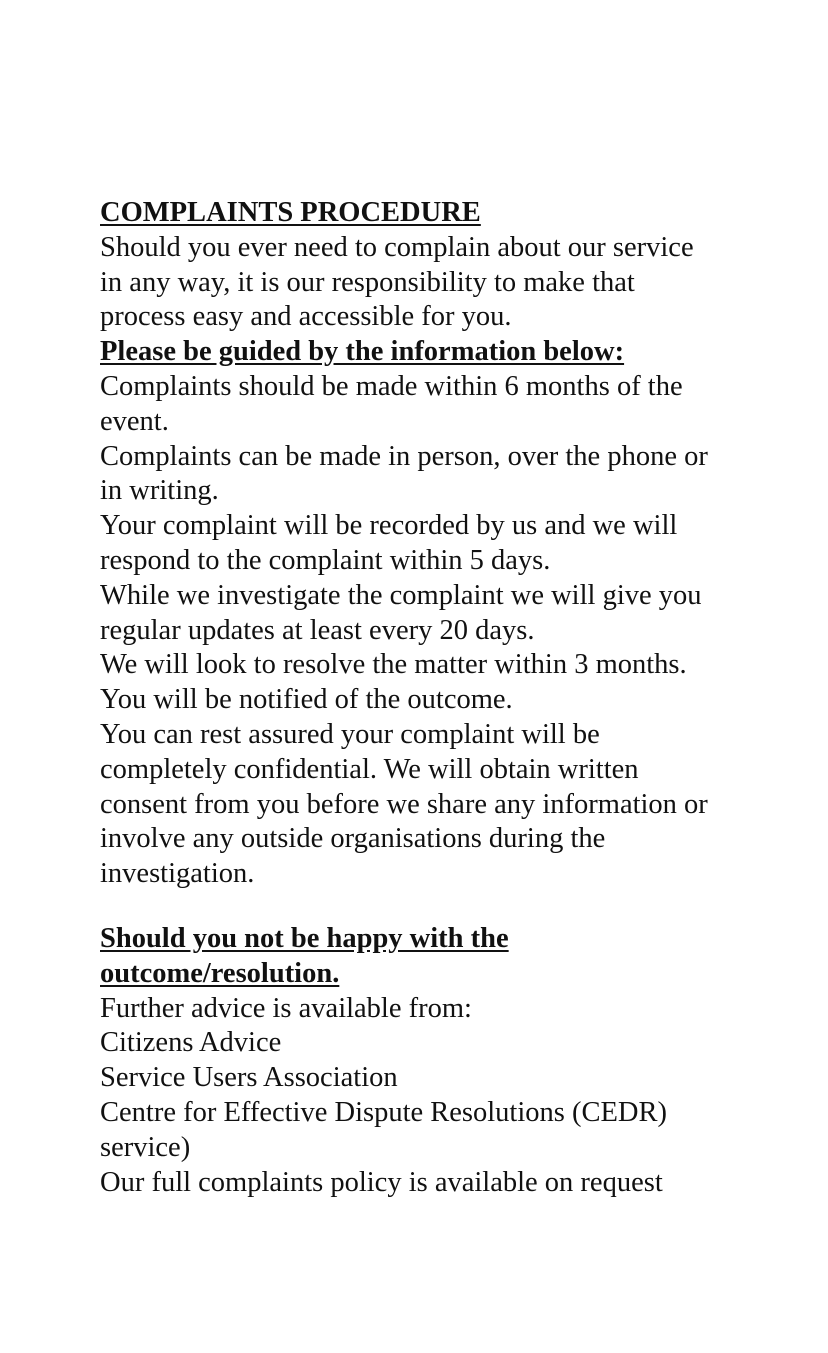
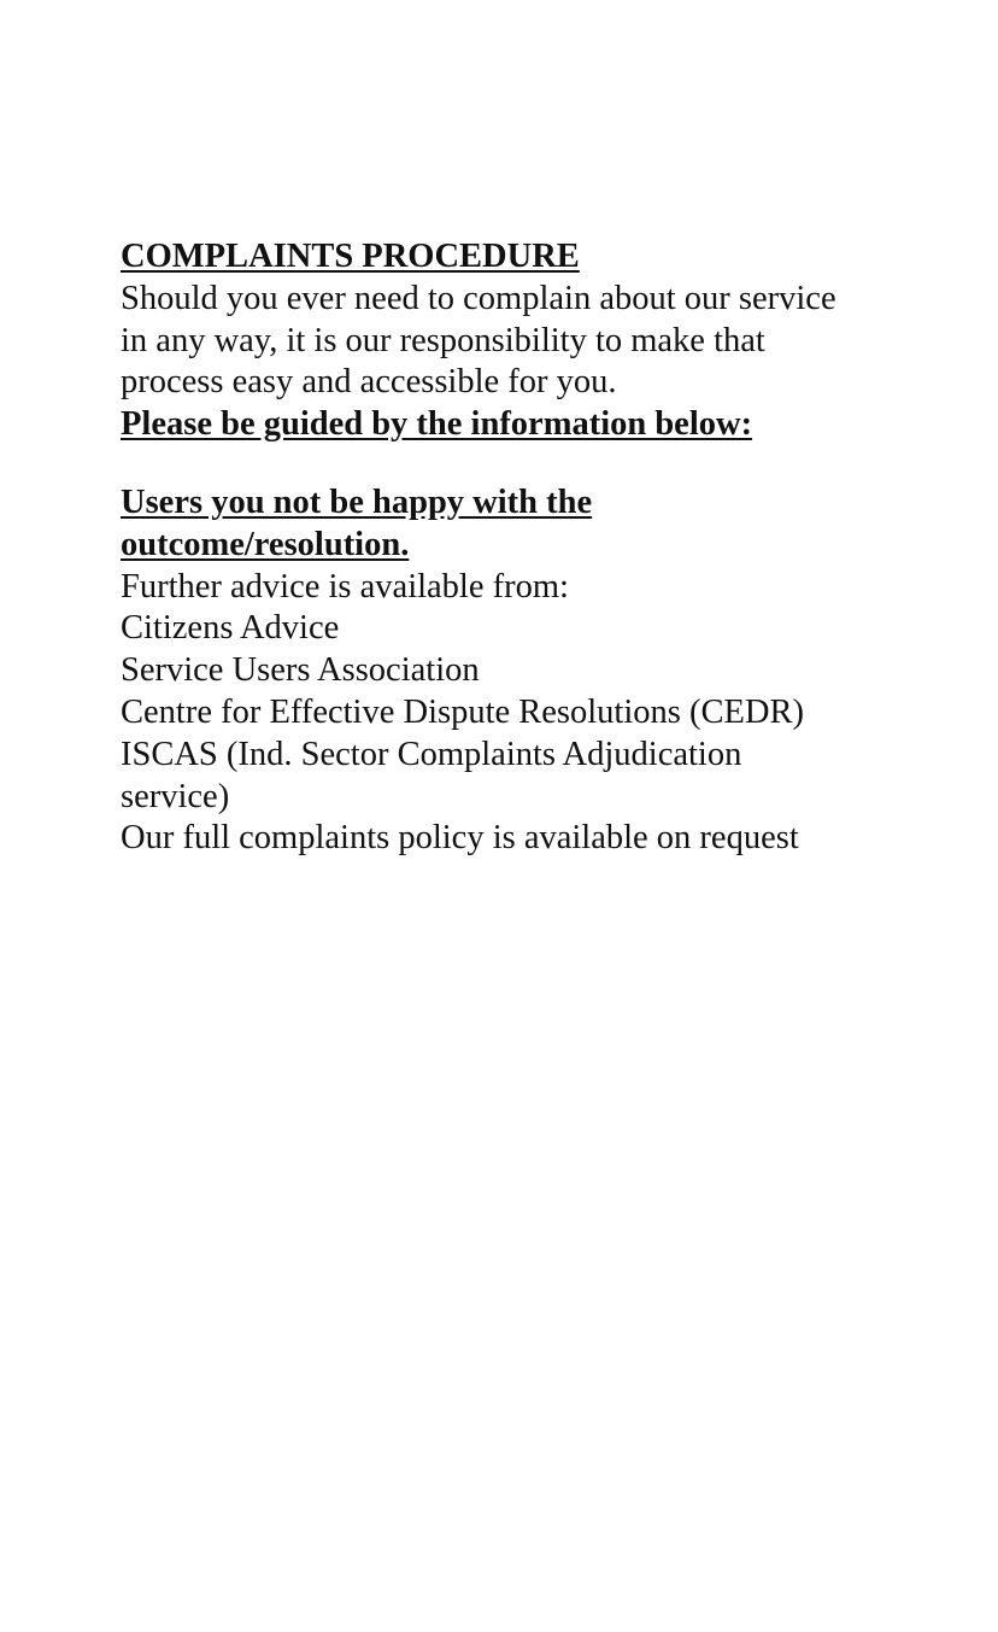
  COMPLAINTS PROCEDURE
  Should you ever need to complain about our service
  in any way, it is our responsibility to make that
  process easy and accessible for you.
  Please be guided by the information below:
- Complaints should be made within 6 months of the
- event.
- Complaints can be made in person, over the phone or
- in writing.
- Your complaint will be recorded by us and we will
- respond to the complaint within 5 days.
- While we investigate the complaint we will give you
- regular updates at least every 20 days.
- We will look to resolve the matter within 3 months.
- You will be notified of the outcome.
- You can rest assured your complaint will be
- completely confidential. We will obtain written
- consent from you before we share any information or
- involve any outside organisations during the
- investigation.
- Should you not be happy with the
+ Users you not be happy with the
  outcome/resolution.
  Further advice is available from:
  Citizens Advice
  Service Users Association
  Centre for Effective Dispute Resolutions (CEDR)
+ ISCAS (Ind. Sector Complaints Adjudication
  service)
  Our full complaints policy is available on request
